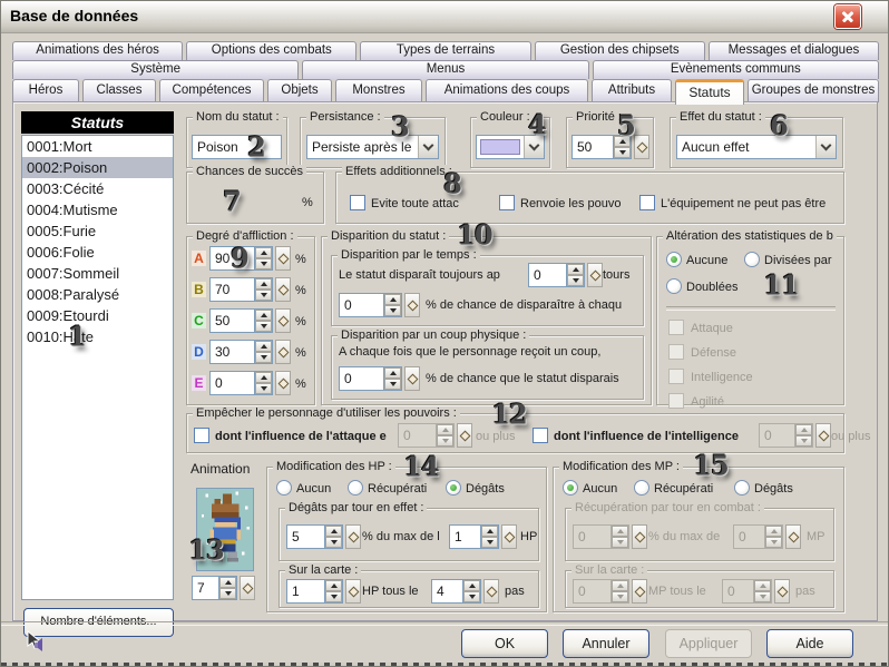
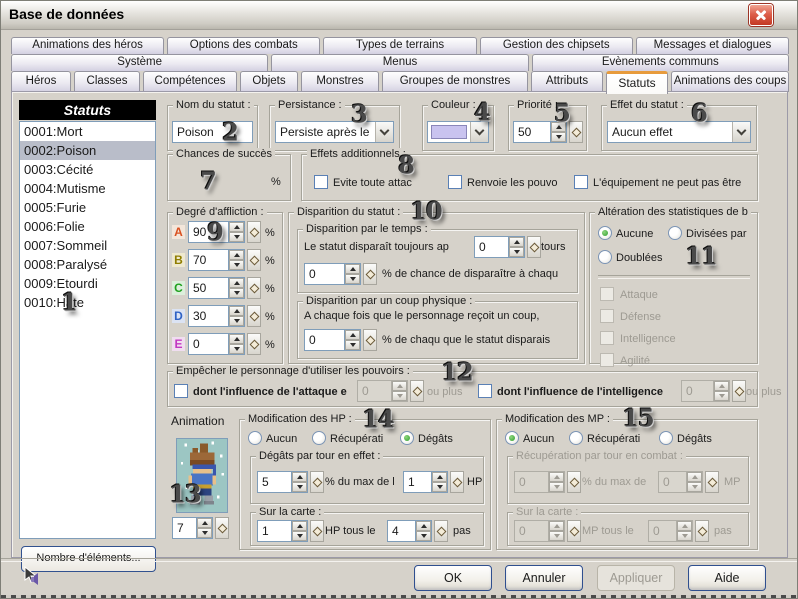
  Base de données
  Animations des héros
  Options des combats
  Types de terrains
  Gestion des chipsets
  Messages et dialogues
  Système
  Menus
  Evènements communs
  Héros
  Classes
  Compétences
  Objets
  Monstres
- Animations des coups
+ Groupes de monstres
  Attributs
  Statuts
- Groupes de monstres
+ Animations des coups
  Statuts
  0001:Mort
  0002:Poison
  0003:Cécité
  0004:Mutisme
  0005:Furie
  0006:Folie
  0007:Sommeil
  0008:Paralysé
  0009:Etourdi
  0010:Hâte
  Nombre d'éléments...
  Nom du statut :
  Poison
  Persistance :
  Persiste après le
  Couleur :
  Priorité :
  50
  Effet du statut :
  Aucun effet
  Chances de succès
  %
  Effets additionnels :
  Evite toute attac
  Renvoie les pouvo
  L'équipement ne peut pas être
  Degré d'affliction :
  A
  90
  %
  B
  70
  %
  C
  50
  %
  D
  30
  %
  E
  0
  %
  Disparition du statut :
  Disparition par le temps :
  Le statut disparaît toujours ap
  0
  tours
  0
  % de chance de disparaître à chaqu
  Disparition par un coup physique :
  A chaque fois que le personnage reçoit un coup,
  0
- % de chance que le statut disparais
+ % de chaqu que le statut disparais
  Altération des statistiques de b
  Aucune
  Divisées par
  Doublées
  Attaque
  Défense
  Intelligence
  Agilité
  Empêcher le personnage d'utiliser les pouvoirs :
  dont l'influence de l'attaque e
  0
  ou plus
  dont l'influence de l'intelligence
  0
  ou plus
  Animation
  7
  Modification des HP :
  Aucun
  Récupérati
  Dégâts
  Dégâts par tour en effet :
  5
  % du max de l
  1
  HP
  Sur la carte :
  1
  HP tous le
  4
  pas
  Modification des MP :
  Aucun
  Récupérati
  Dégâts
  Récupération par tour en combat :
  0
  % du max de
  0
  MP
  Sur la carte :
  0
  MP tous le
  0
  pas
  OK
  Annuler
  Appliquer
  Aide
  1
  2
  3
  4
  5
  6
  7
  8
  9
  10
  11
  12
  13
  14
  15
